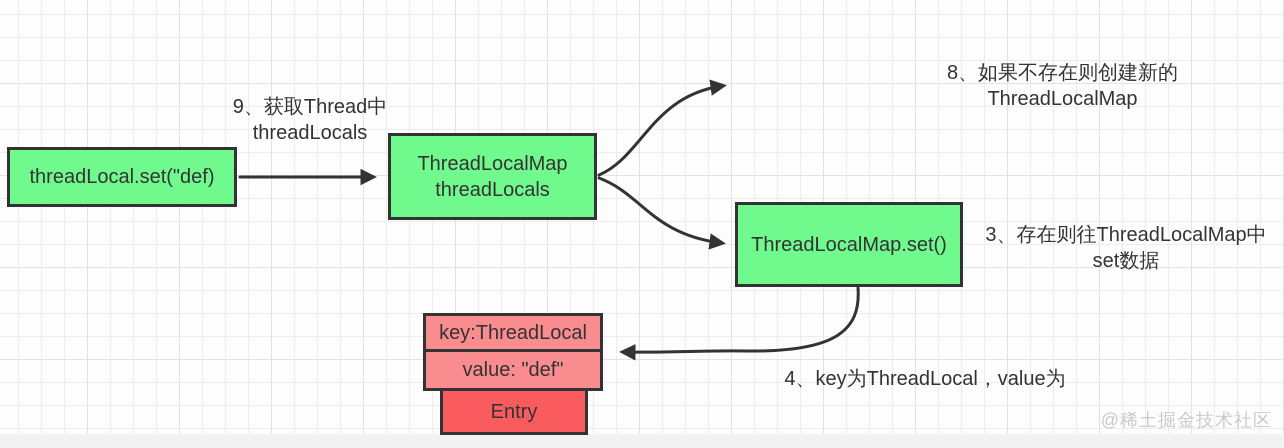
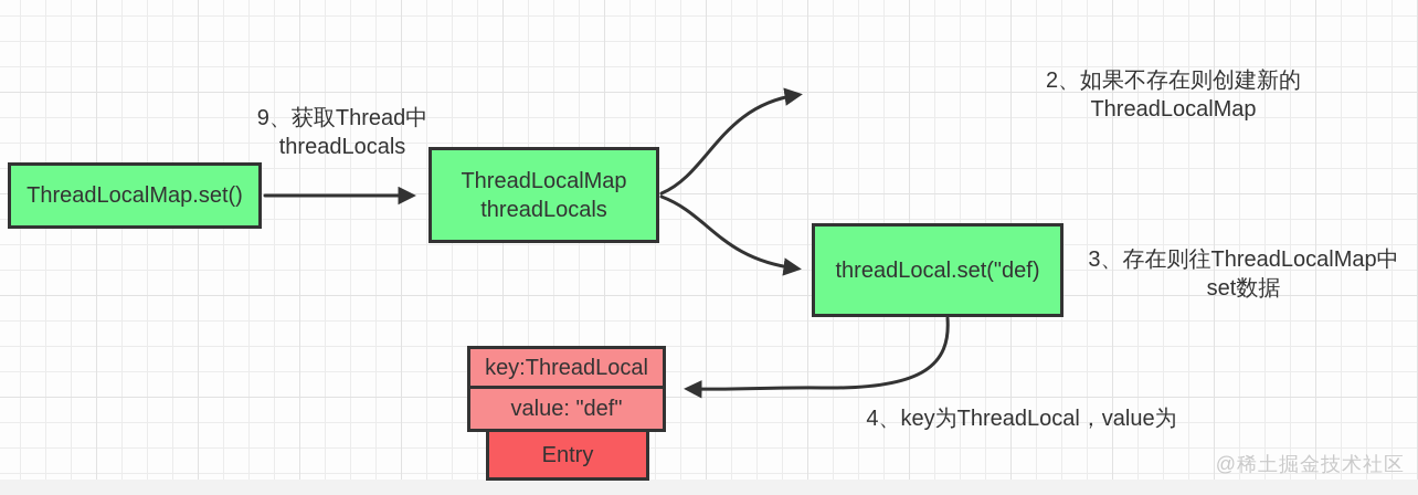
- threadLocal.set("def)
+ ThreadLocalMap.set()
  ThreadLocalMap
  threadLocals
- ThreadLocalMap.set()
+ threadLocal.set("def)
  key:ThreadLocal
  value: "def"
  Entry
  9、获取Thread中
  threadLocals
- 8、如果不存在则创建新的
+ 2、如果不存在则创建新的
  ThreadLocalMap
  3、存在则往ThreadLocalMap中
  set数据
  4、key为ThreadLocal，value为
  @稀土掘金技术社区
